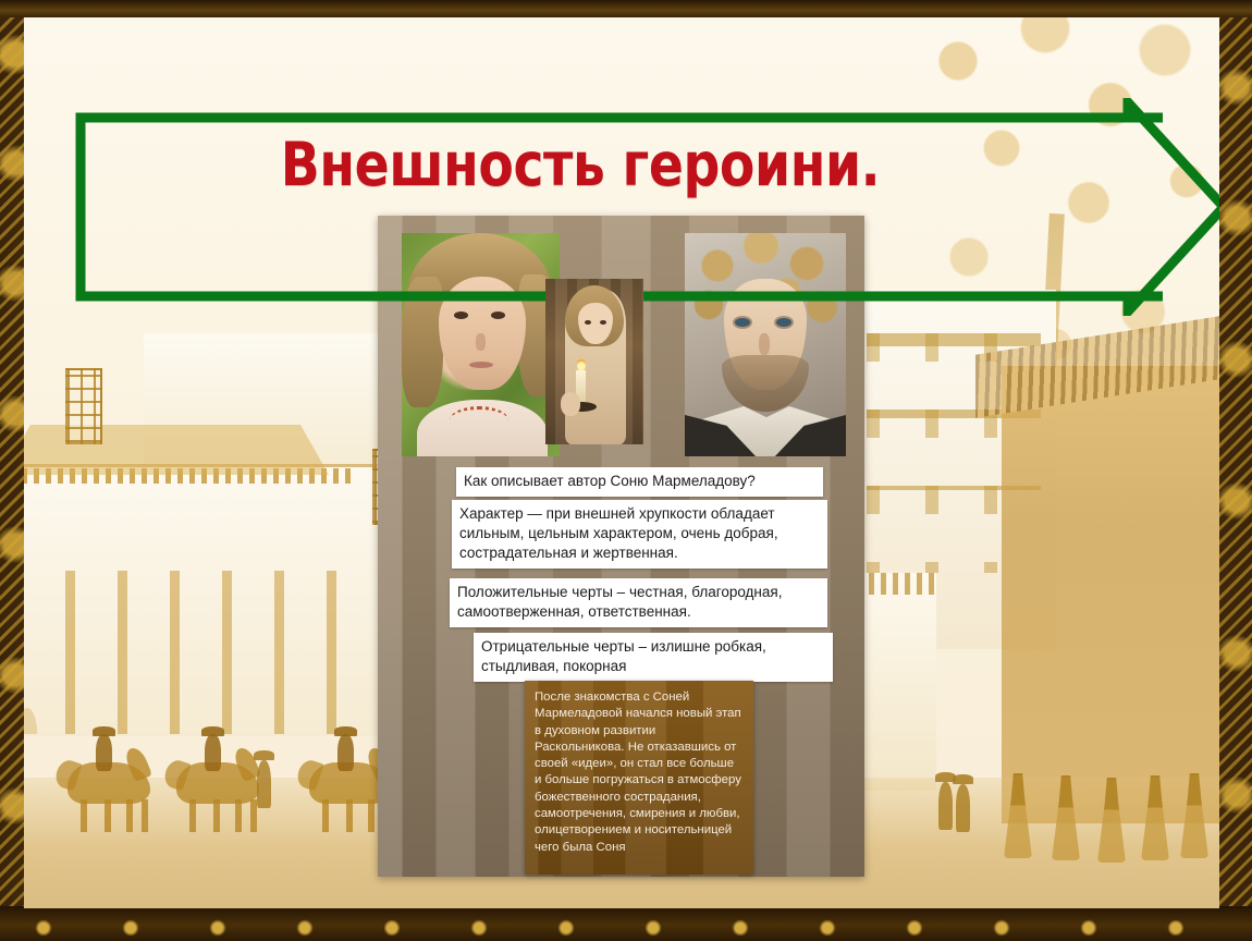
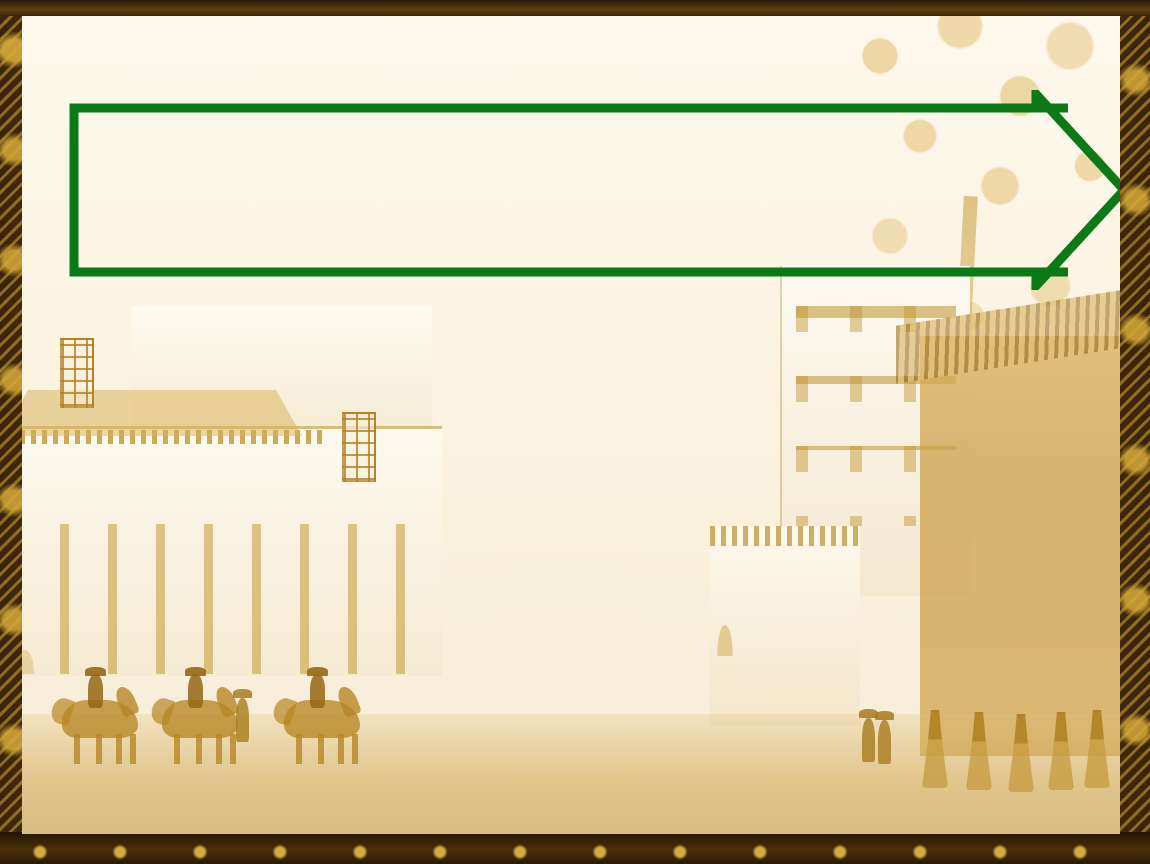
- Как описывает автор Соню Мармеладову?
- Характер — при внешней хрупкости обладает сильным, цельным характером, очень добрая, сострадательная и жертвенная.
- Положительные черты – честная, благородная, самоотверженная, ответственная.
- Отрицательные черты – излишне робкая, стыдливая, покорная
- После знакомства с Соней Мармеладовой начался новый этап в духовном развитии Раскольникова. Не отказавшись от своей «идеи», он стал все больше и больше погружаться в атмосферу божественного сострадания, самоотречения, смирения и любви, олицетворением и носительницей чего была Соня
- Внешность героини.
